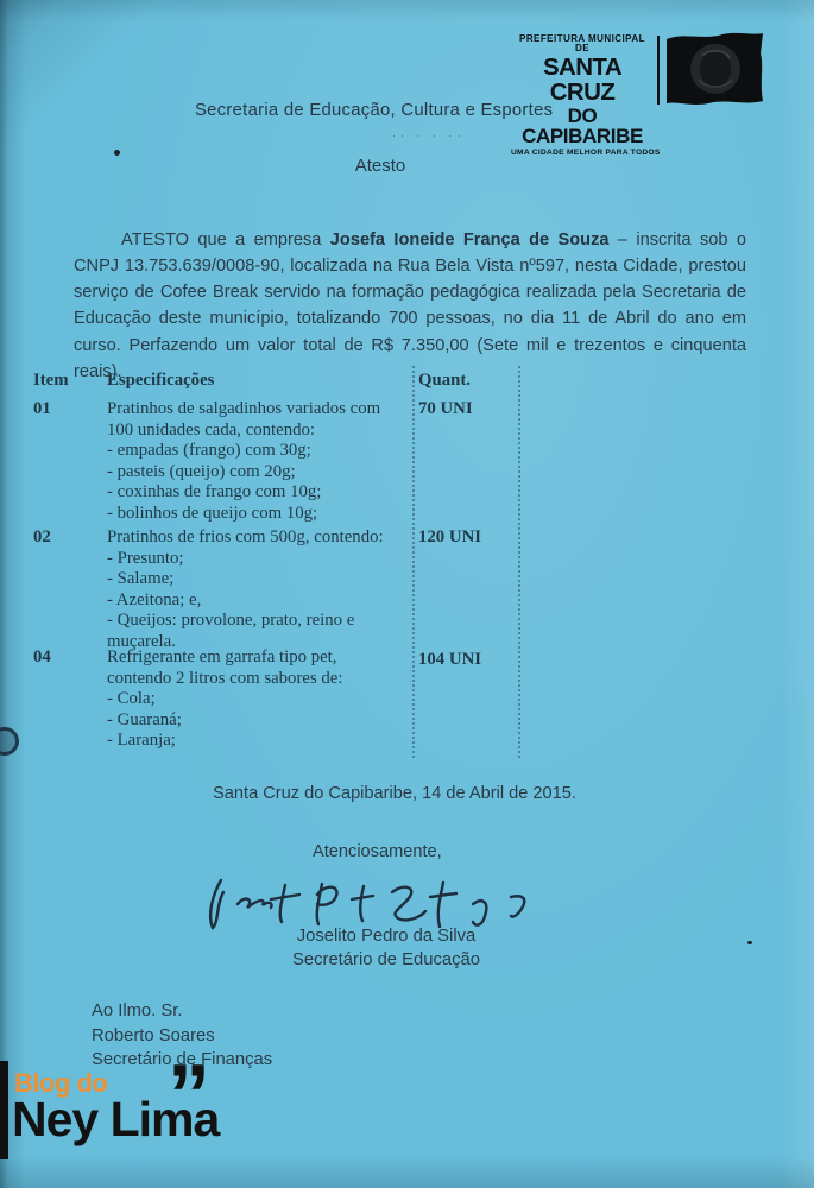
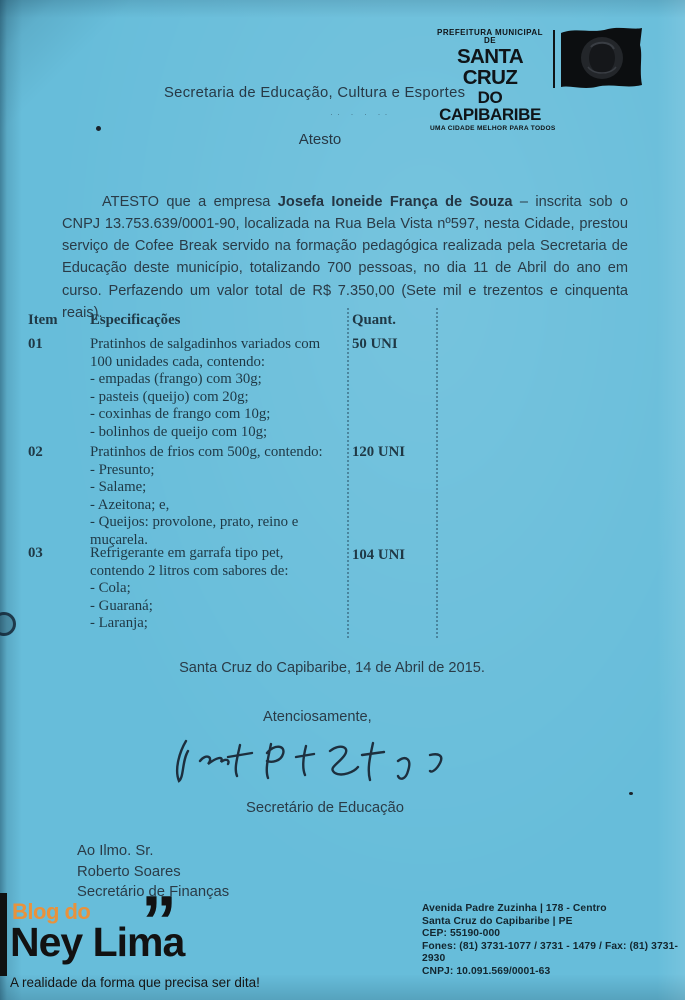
  PREFEITURA MUNICIPAL DE
  SANTA CRUZ
  DO CAPIBARIBE
  Secretaria de Educação, Cultura e Esportes
  ·· · · ··
  Atesto
- ATESTO que a empresa Josefa Ioneide França de Souza – inscrita sob o CNPJ 13.753.639/0008-90, localizada na Rua Bela Vista nº597, nesta Cidade, prestou serviço de Cofee Break servido na formação pedagógica realizada pela Secretaria de Educação deste município, totalizando 700 pessoas, no dia 11 de Abril do ano em curso. Perfazendo um valor total de R$ 7.350,00 (Sete mil e trezentos e cinquenta reais).
+ ATESTO que a empresa Josefa Ioneide França de Souza – inscrita sob o CNPJ 13.753.639/0001-90, localizada na Rua Bela Vista nº597, nesta Cidade, prestou serviço de Cofee Break servido na formação pedagógica realizada pela Secretaria de Educação deste município, totalizando 700 pessoas, no dia 11 de Abril do ano em curso. Perfazendo um valor total de R$ 7.350,00 (Sete mil e trezentos e cinquenta reais).
  Item
  Especificações
  Quant.
  01
  Pratinhos de salgadinhos variados com
  100 unidades cada, contendo:
  - empadas (frango) com 30g;
  - pasteis (queijo) com 20g;
  - coxinhas de frango com 10g;
  - bolinhos de queijo com 10g;
- 70 UNI
+ 50 UNI
  02
  Pratinhos de frios com 500g, contendo:
  - Presunto;
  - Salame;
  - Azeitona; e,
  - Queijos: provolone, prato, reino e
  muçarela.
  120 UNI
- 04
+ 03
  Refrigerante em garrafa tipo pet,
  contendo 2 litros com sabores de:
  - Cola;
  - Guaraná;
  - Laranja;
  104 UNI
  Santa Cruz do Capibaribe, 14 de Abril de 2015.
  Atenciosamente,
- Joselito Pedro da Silva
  Secretário de Educação
  Ao Ilmo. Sr.
  Roberto Soares
  Secretário de Finanças
+ Avenida Padre Zuzinha | 178 - Centro
+ Santa Cruz do Capibaribe | PE
+ CEP: 55190-000
+ Fones: (81) 3731-1077 / 3731 - 1479 / Fax: (81) 3731-2930
+ CNPJ: 10.091.569/0001-63
  Blog do
  Ney Lima
  ”
+ A realidade da forma que precisa ser dita!
